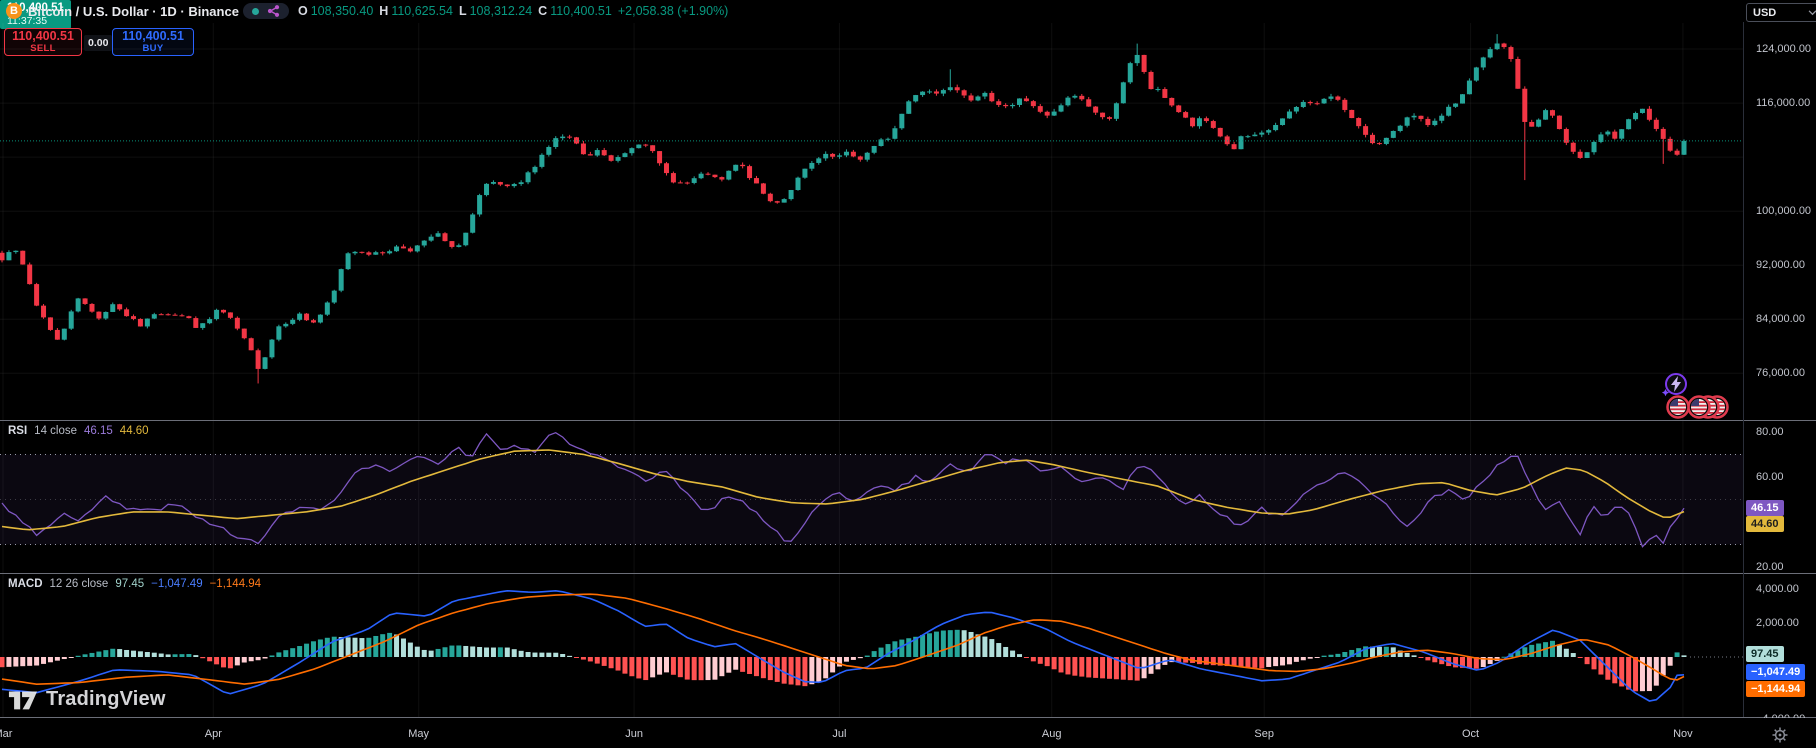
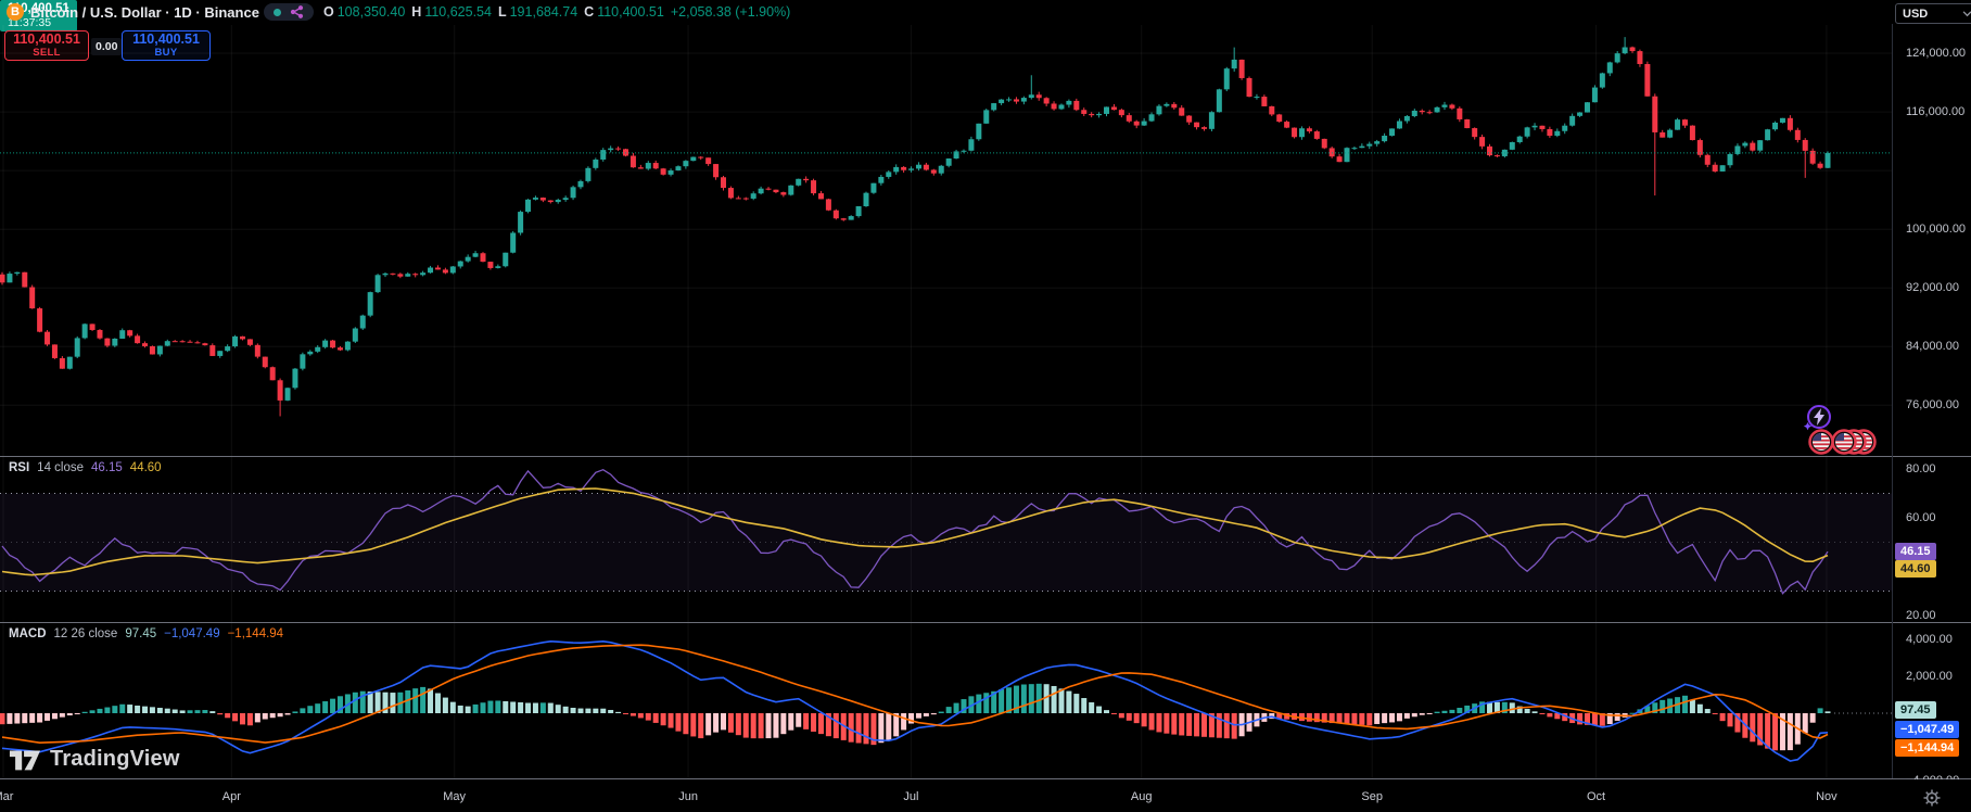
  B
  Bitcoin / U.S. Dollar · 1D · Binance
  O
  108,350.40
  H
  110,625.54
  L
- 108,312.24
+ 191,684.74
  C
  110,400.51
  +2,058.38 (+1.90%)
  110,400.51
  SELL
  0.00
  110,400.51
  BUY
  RSI
  14 close
  46.15
  44.60
  MACD
  12 26 close
  97.45
  −1,047.49
  −1,144.94
  124,000.00
  116,000.00
  100,000.00
  92,000.00
  84,000.00
  76,000.00
  80.00
  60.00
  20.00
  4,000.00
  2,000.00
  0,400.51
  11:37:35
  46.15
  44.60
  97.45
  −1,047.49
  −1,144.94
  USD
  Apr
  May
  Jun
  Jul
  Aug
  Sep
  Oct
  Nov
  TradingView
